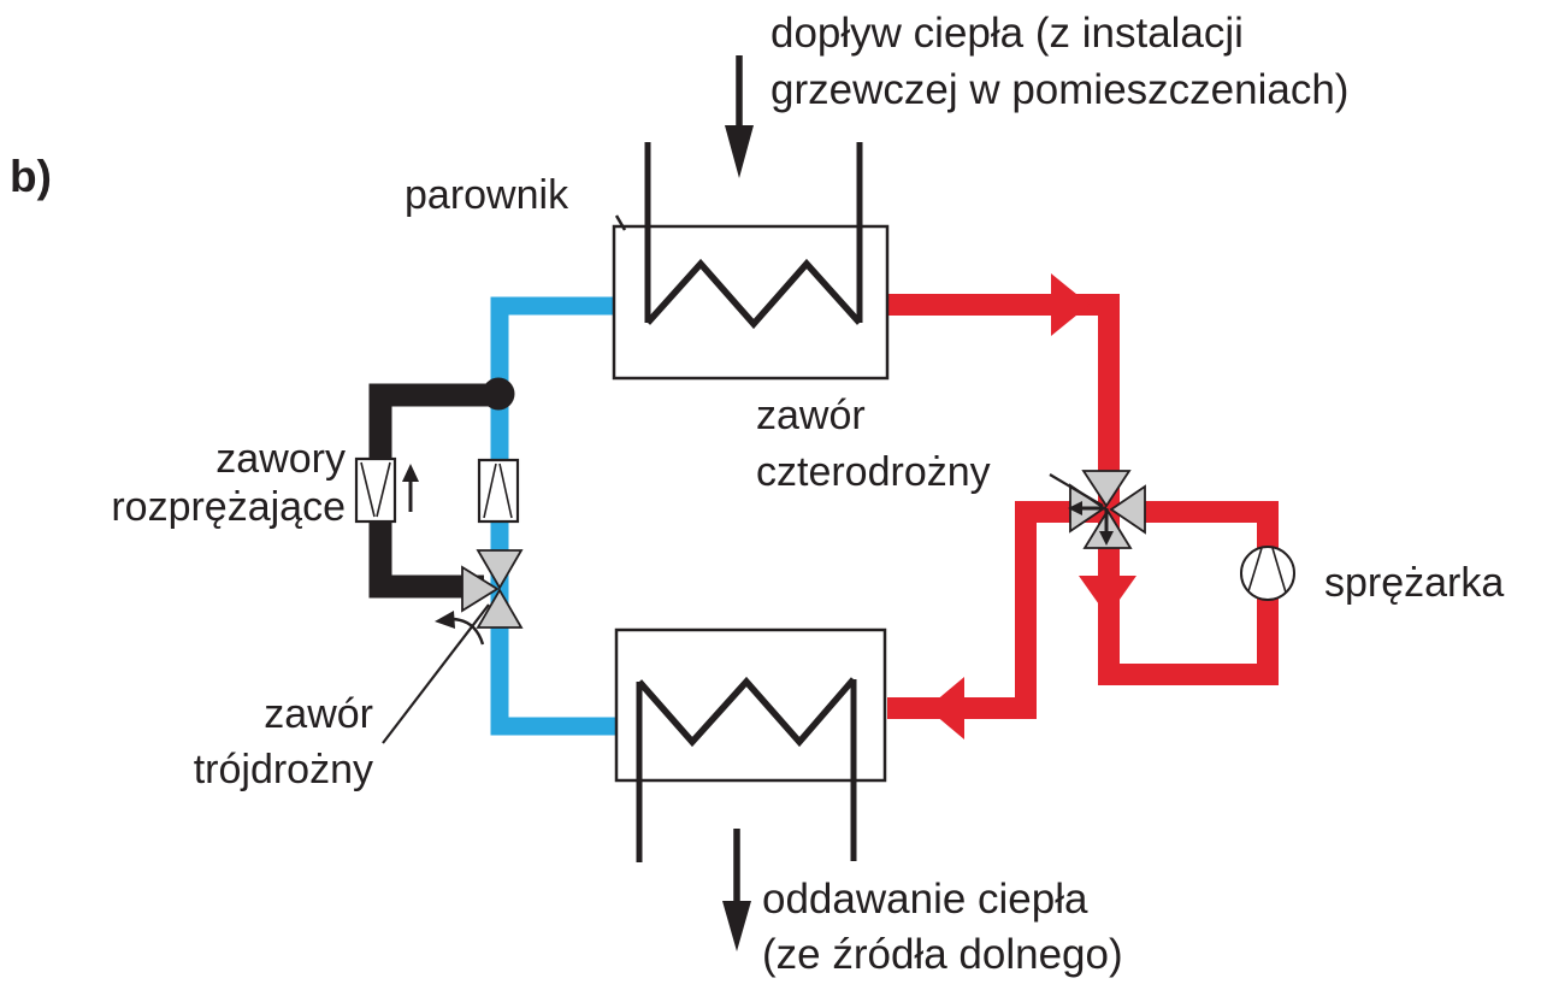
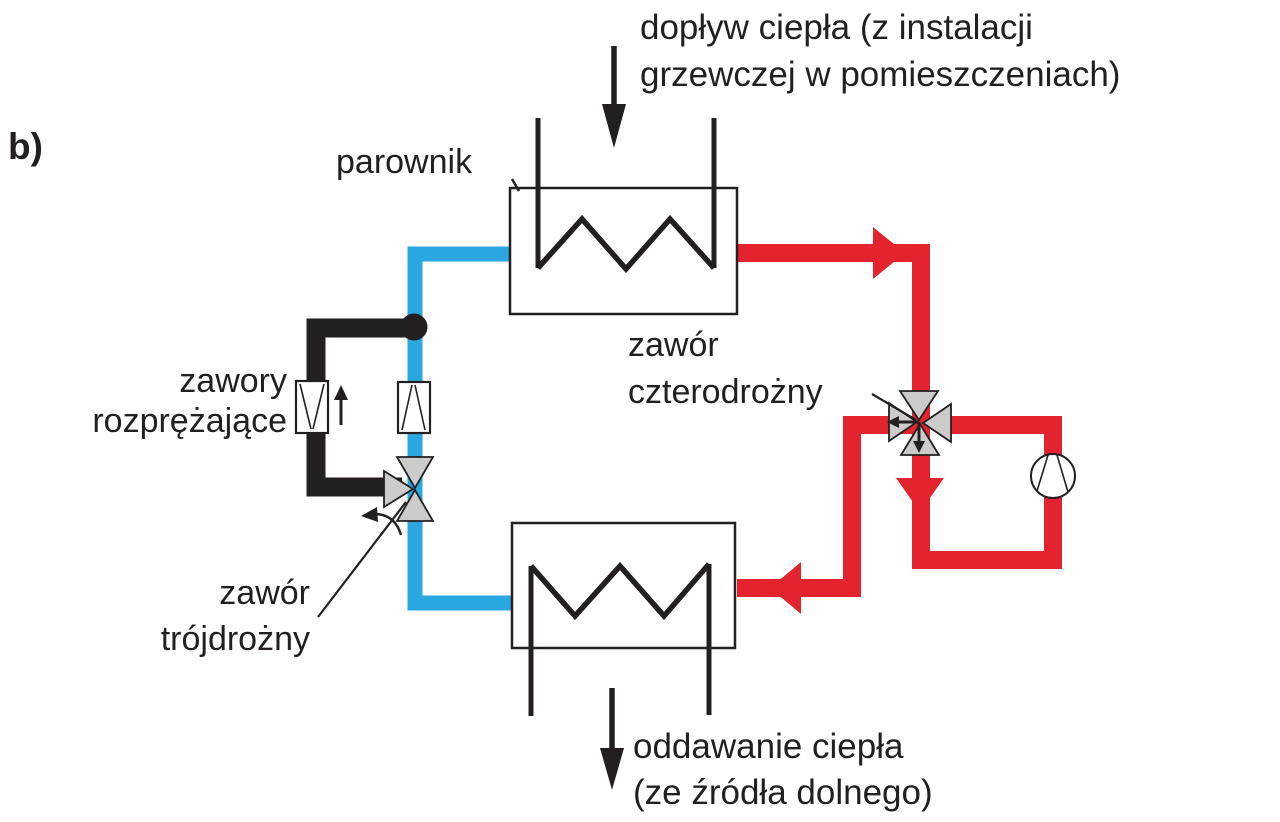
  b)
  dopływ ciepła (z instalacji
  grzewczej w pomieszczeniach)
  parownik
  zawór
  czterodrożny
- sprężarka
  zawory
  rozprężające
  zawór
  trójdrożny
  oddawanie ciepła
  (ze źródła dolnego)
